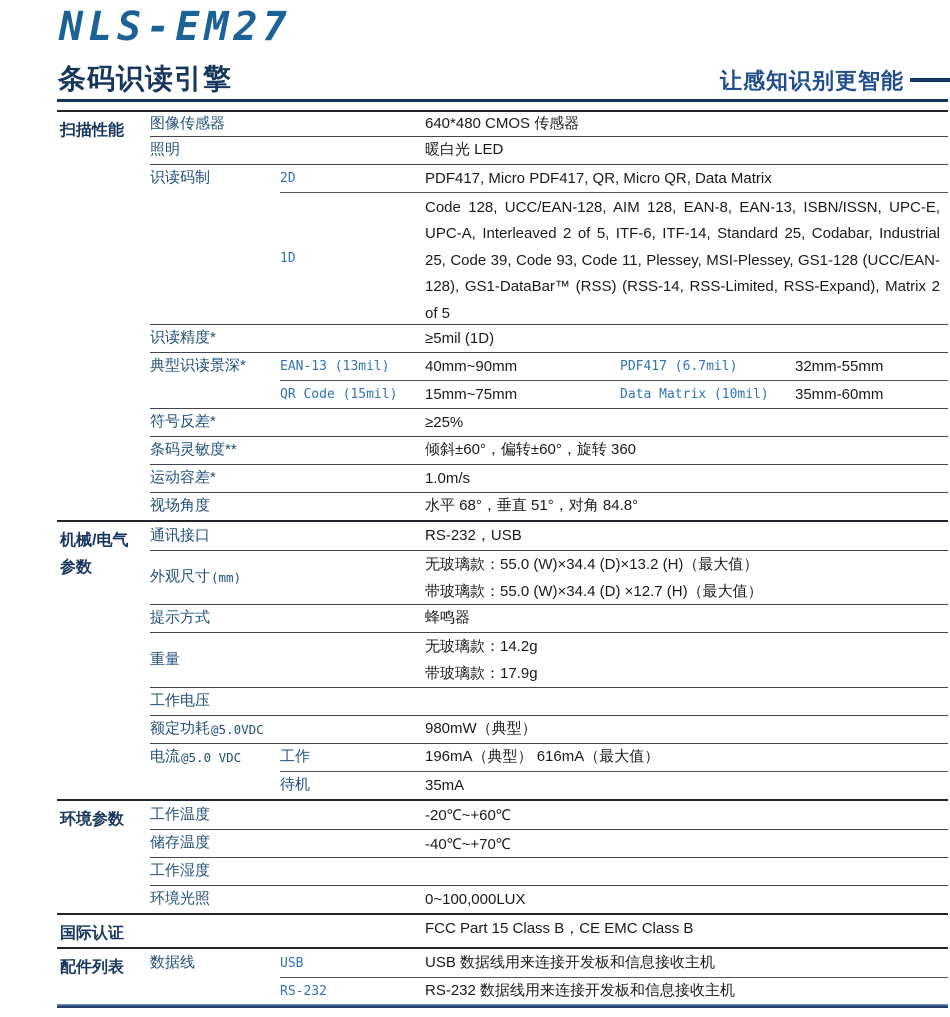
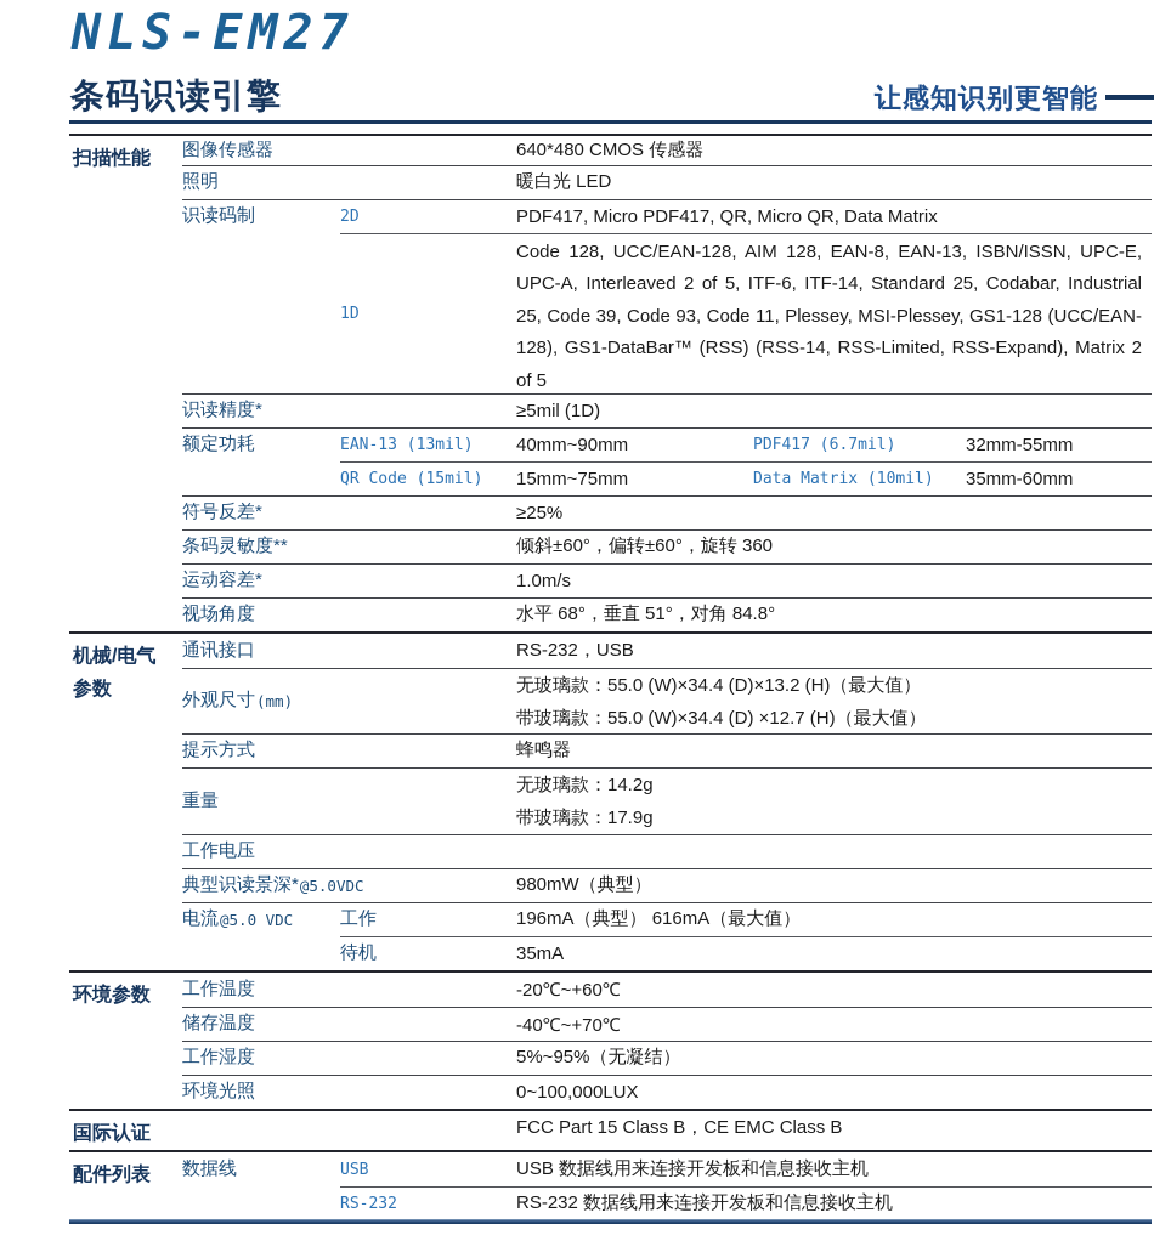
  NLS-EM27
  条码识读引擎
  让感知识别更智能
  扫描性能
  图像传感器
  640*480 CMOS 传感器
  照明
  暖白光 LED
  识读码制
  2D
  PDF417, Micro PDF417, QR, Micro QR, Data Matrix
  1D
  Code 128, UCC/EAN-128, AIM 128, EAN-8, EAN-13, ISBN/ISSN, UPC-E, UPC-A, Interleaved 2 of 5, ITF-6, ITF-14, Standard 25, Codabar, Industrial 25, Code 39, Code 93, Code 11, Plessey, MSI-Plessey, GS1-128 (UCC/EAN-128), GS1-DataBar™ (RSS) (RSS-14, RSS-Limited, RSS-Expand), Matrix 2 of 5
  识读精度*
  ≥5mil (1D)
- 典型识读景深*
+ 额定功耗
  EAN-13 (13mil)
  40mm~90mm
  PDF417 (6.7mil)
  32mm-55mm
  QR Code (15mil)
  15mm~75mm
  Data Matrix (10mil)
  35mm-60mm
  符号反差*
  ≥25%
  条码灵敏度**
  倾斜±60°，偏转±60°，旋转 360
  运动容差*
  1.0m/s
  视场角度
  水平 68°，垂直 51°，对角 84.8°
  机械/电气
  参数
  通讯接口
  RS-232，USB
  外观尺寸
  (mm)
  无玻璃款：55.0 (W)×34.4 (D)×13.2 (H)（最大值）
  带玻璃款：55.0 (W)×34.4 (D) ×12.7 (H)（最大值）
  提示方式
  蜂鸣器
  重量
  无玻璃款：14.2g
  带玻璃款：17.9g
  工作电压
- 额定功耗
+ 典型识读景深*
  @5.0VDC
  980mW（典型）
  电流
  @5.0 VDC
  工作
  196mA（典型） 616mA（最大值）
  待机
  35mA
  环境参数
  工作温度
  -20℃~+60℃
  储存温度
  -40℃~+70℃
  工作湿度
+ 5%~95%（无凝结）
  环境光照
  0~100,000LUX
  国际认证
  FCC Part 15 Class B，CE EMC Class B
  配件列表
  数据线
  USB
  USB 数据线用来连接开发板和信息接收主机
  RS-232
  RS-232 数据线用来连接开发板和信息接收主机
